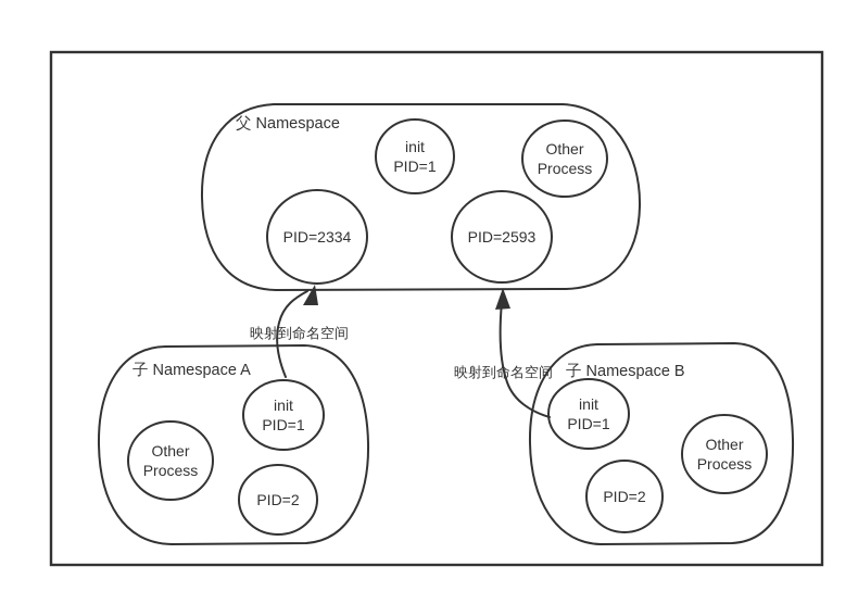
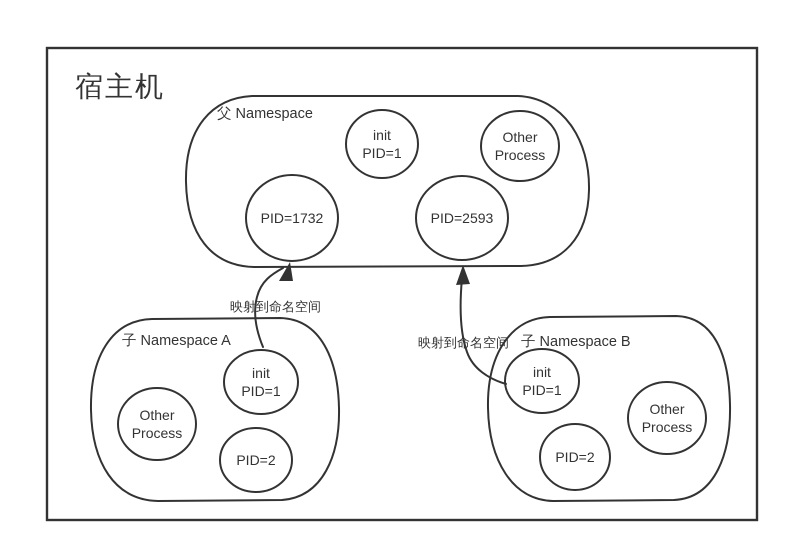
+ 宿主机
  父 Namespace
  init
  PID=1
  Other
  Process
- PID=2334
+ PID=1732
  PID=2593
  子 Namespace A
  init
  PID=1
  Other
  Process
  PID=2
  子 Namespace B
  init
  PID=1
  PID=2
  Other
  Process
  映射到命名空间
  映射到命名空间
